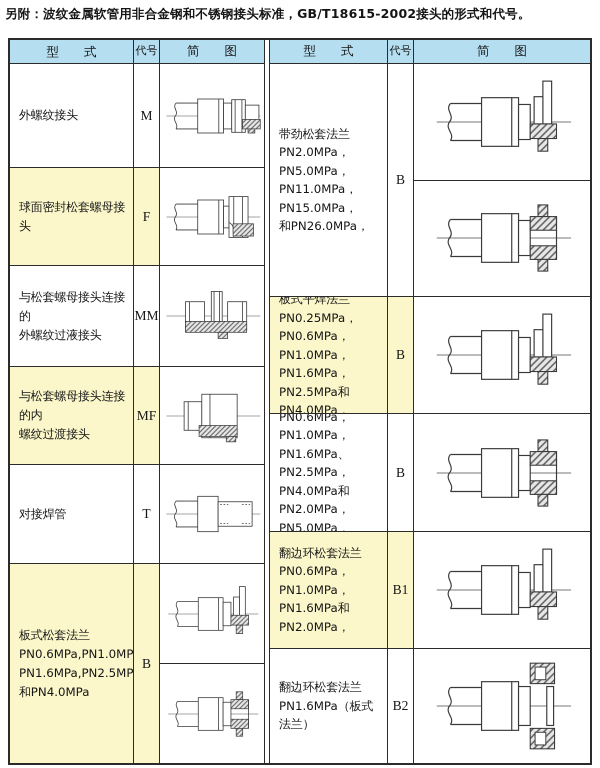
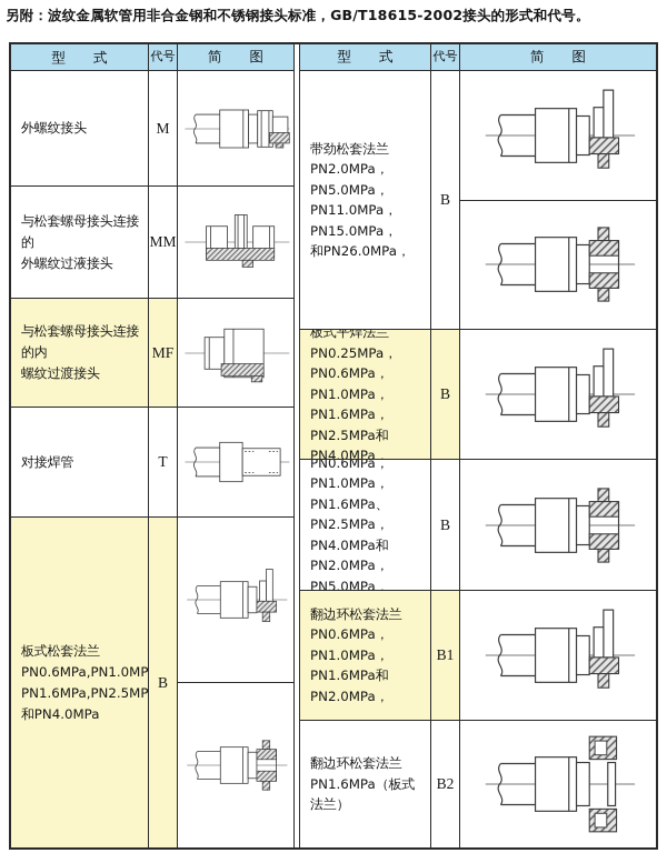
  另附：波纹金属软管用非合金钢和不锈钢接头标准，GB/T18615-2002接头的形式和代号。
  型 式
  代号
  简 图
  外螺纹接头
  M
- 球面密封松套螺母接头
- F
  与松套螺母接头连接的
  外螺纹过液接头
  MM
  与松套螺母接头连接的内
  螺纹过渡接头
  MF
  对接焊管
  T
  板式松套法兰
  PN0.6MPa,PN1.0MP
  PN1.6MPa,PN2.5MP
  和PN4.0MPa
  B
  型 式
  代号
  简 图
  带劲松套法兰
  PN2.0MPa， PN5.0MPa，
  PN11.0MPa， PN15.0MPa，
  和PN26.0MPa，
  B
  板式平焊法兰
  PN0.25MPa， PN0.6MPa，
  PN1.0MPa， PN1.6MPa，
  PN2.5MPa和PN4.0MPa，
  B
  PN1.0MPa， PN1.6MPa、
  PN2.5MPa， PN4.0MPa和
  PN2.0MPa， PN5.0MPa，
  B
  翻边环松套法兰
  PN0.6MPa， PN1.0MPa，
  PN1.6MPa和PN2.0MPa，
  B1
  翻边环松套法兰
  PN1.6MPa（板式法兰）
  B2
